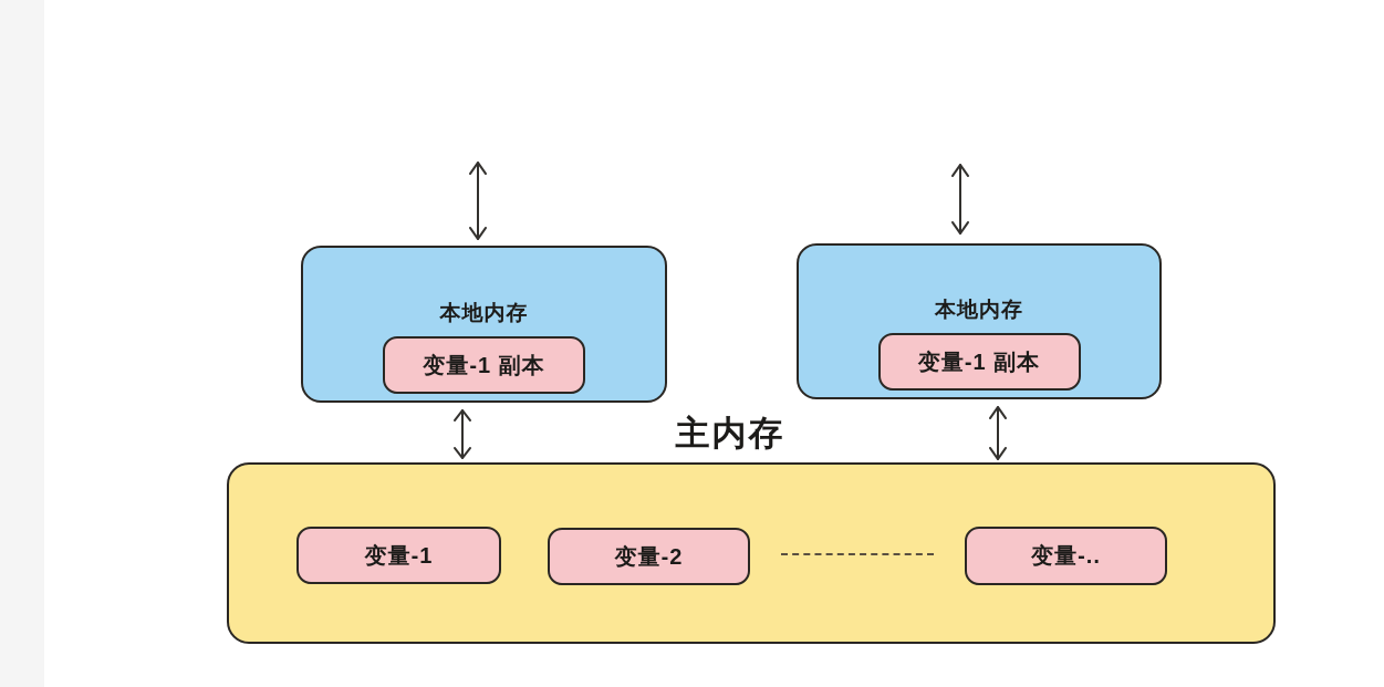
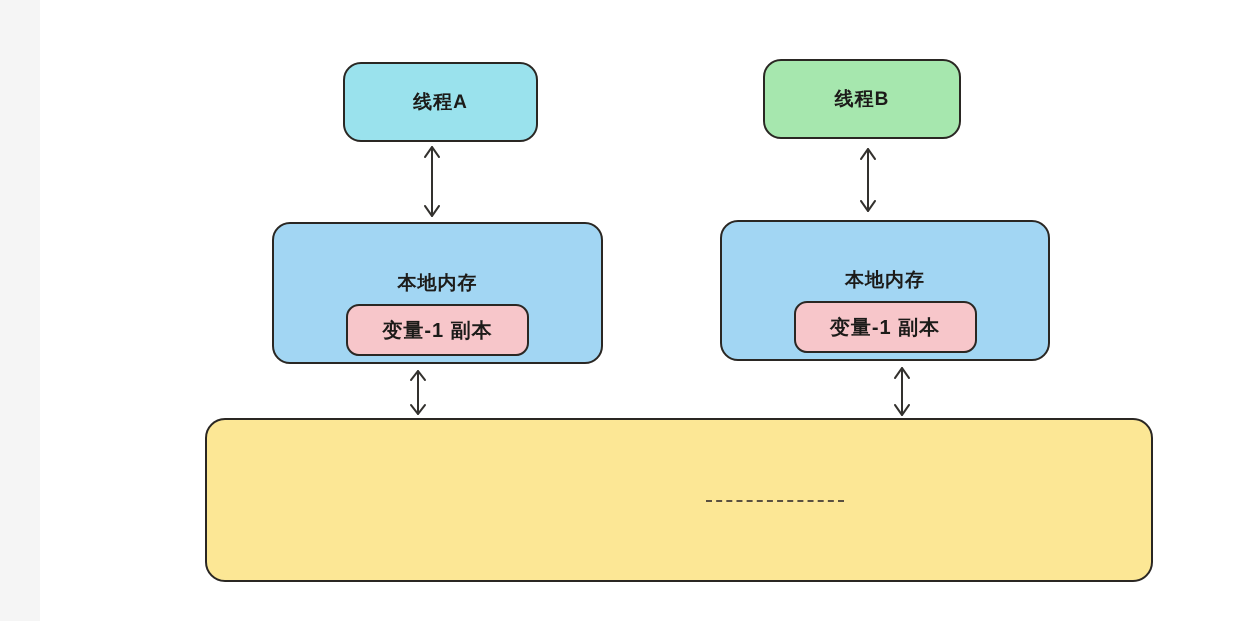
+ 线程A
+ 线程B
  本地内存
  变量-1 副本
  本地内存
  变量-1 副本
- 主内存
- 变量-1
- 变量-2
- 变量-..
